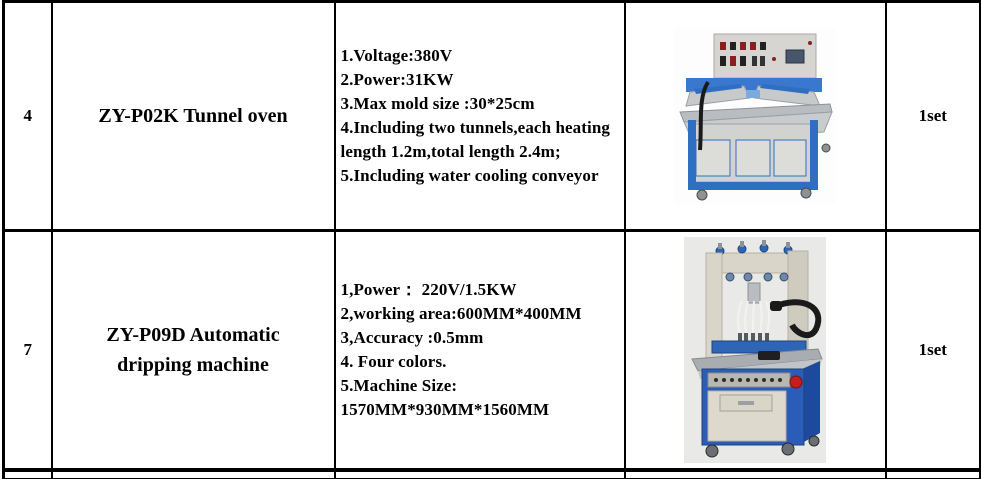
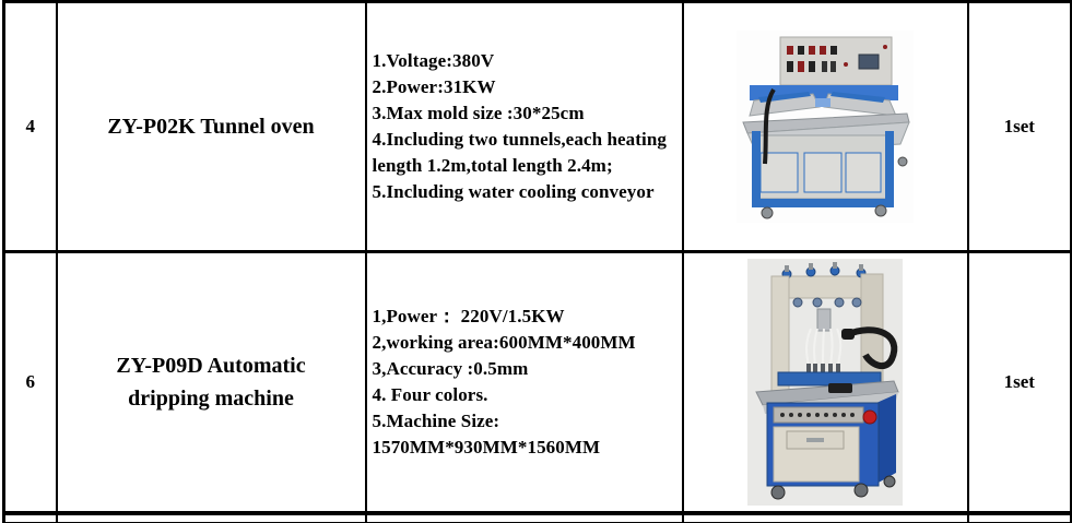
  4	ZY-P02K Tunnel oven	1.Voltage:380V 2.Power:31KW 3.Max mold size :30*25cm 4.Including two tunnels,each heating length 1.2m,total length 2.4m; 5.Including water cooling conveyor		1set
- 7	ZY-P09D Automatic dripping machine	1,Power： 220V/1.5KW 2,working area:600MM*400MM 3,Accuracy :0.5mm 4. Four colors. 5.Machine Size: 1570MM*930MM*1560MM		1set
+ 6	ZY-P09D Automatic dripping machine	1,Power： 220V/1.5KW 2,working area:600MM*400MM 3,Accuracy :0.5mm 4. Four colors. 5.Machine Size: 1570MM*930MM*1560MM		1set
